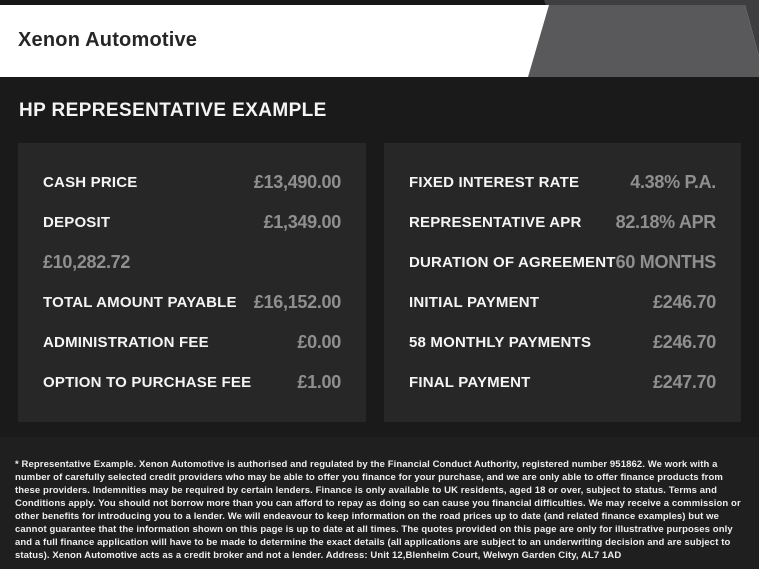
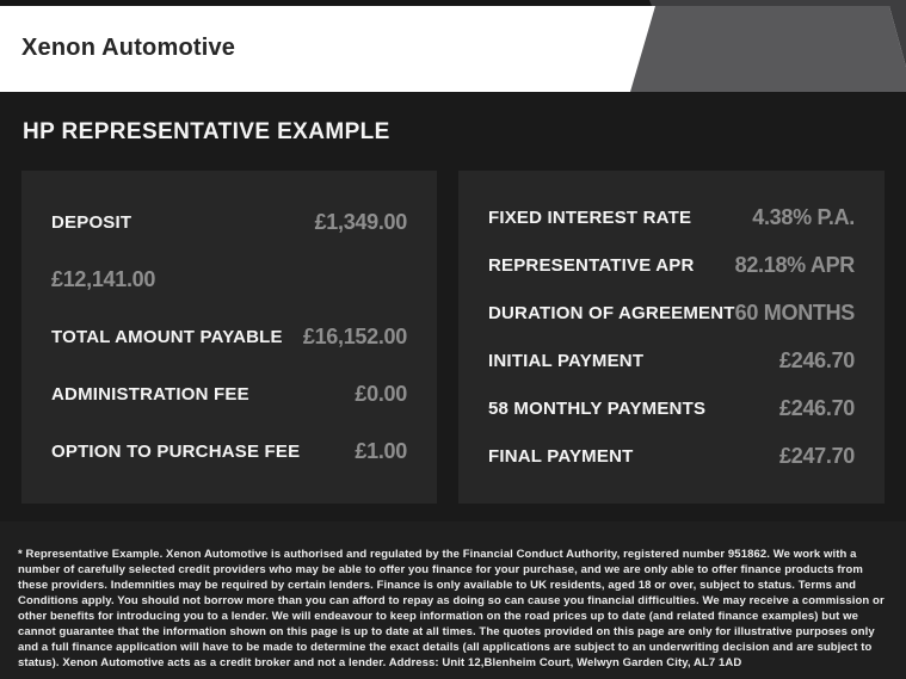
  Xenon Automotive
  HP REPRESENTATIVE EXAMPLE
- CASH PRICE
- £13,490.00
  DEPOSIT
  £1,349.00
- £10,282.72
+ £12,141.00
  TOTAL AMOUNT PAYABLE
  £16,152.00
  ADMINISTRATION FEE
  £0.00
  OPTION TO PURCHASE FEE
  £1.00
  FIXED INTEREST RATE
  4.38% P.A.
  REPRESENTATIVE APR
  82.18% APR
  DURATION OF AGREEMENT
  60 MONTHS
  INITIAL PAYMENT
  £246.70
  58 MONTHLY PAYMENTS
  £246.70
  FINAL PAYMENT
  £247.70
  * Representative Example. Xenon Automotive is authorised and regulated by the Financial Conduct Authority, registered number 951862. We work with a number of carefully selected credit providers who may be able to offer you finance for your purchase, and we are only able to offer finance products from these providers. Indemnities may be required by certain lenders. Finance is only available to UK residents, aged 18 or over, subject to status. Terms and Conditions apply. You should not borrow more than you can afford to repay as doing so can cause you financial difficulties. We may receive a commission or other benefits for introducing you to a lender. We will endeavour to keep information on the road prices up to date (and related finance examples) but we cannot guarantee that the information shown on this page is up to date at all times. The quotes provided on this page are only for illustrative purposes only and a full finance application will have to be made to determine the exact details (all applications are subject to an underwriting decision and are subject to status). Xenon Automotive acts as a credit broker and not a lender. Address: Unit 12,Blenheim Court, Welwyn Garden City, AL7 1AD
